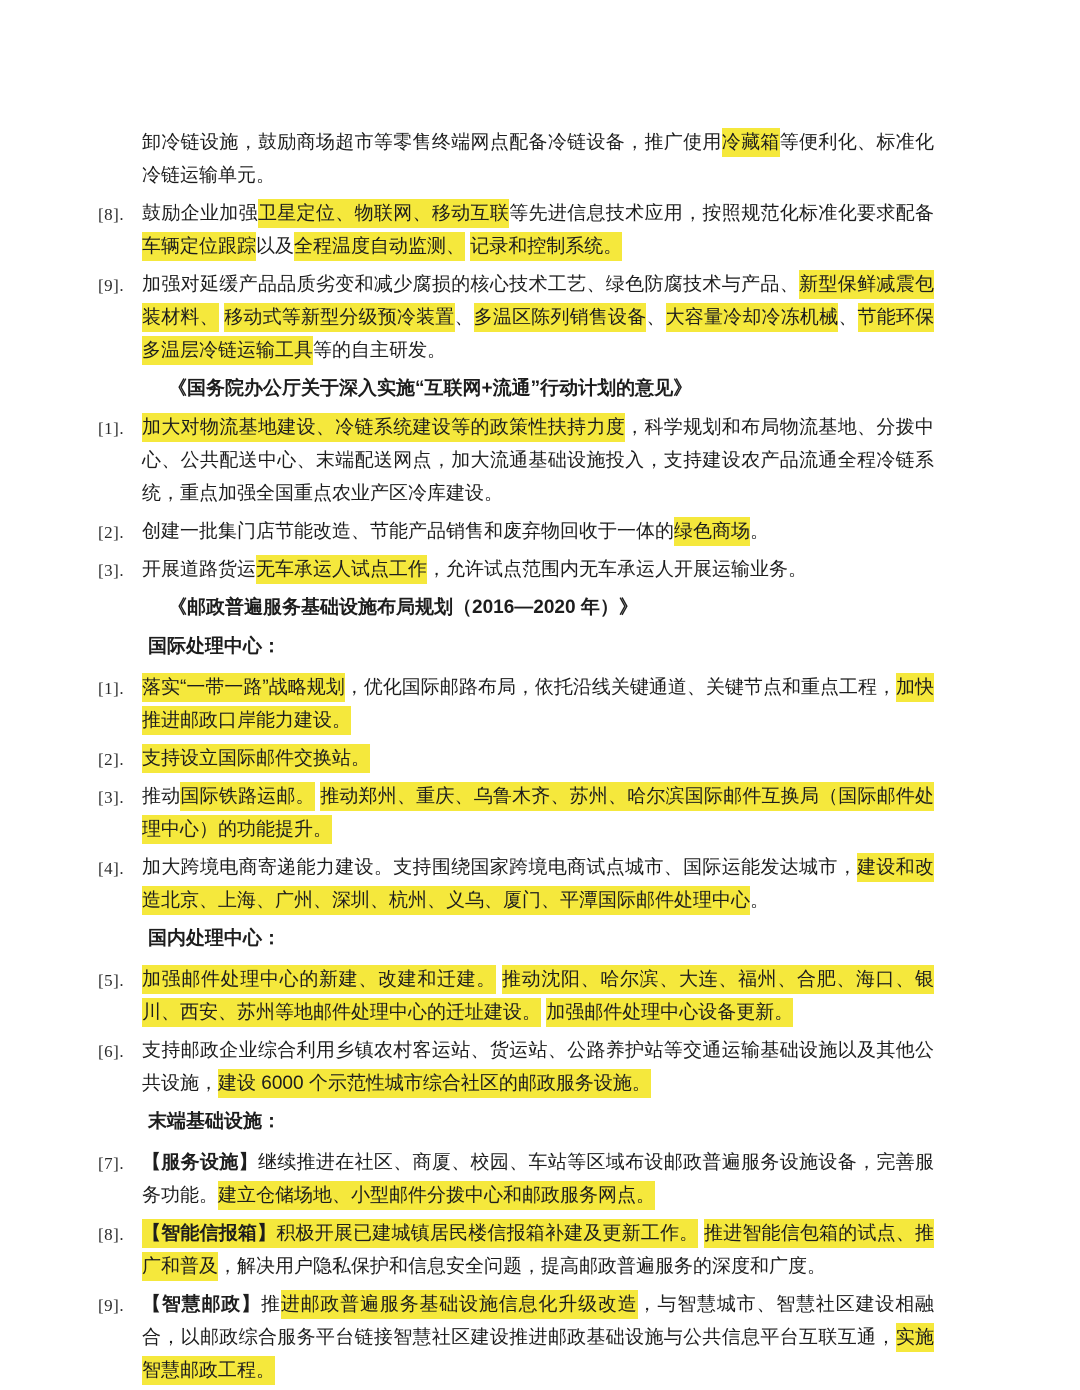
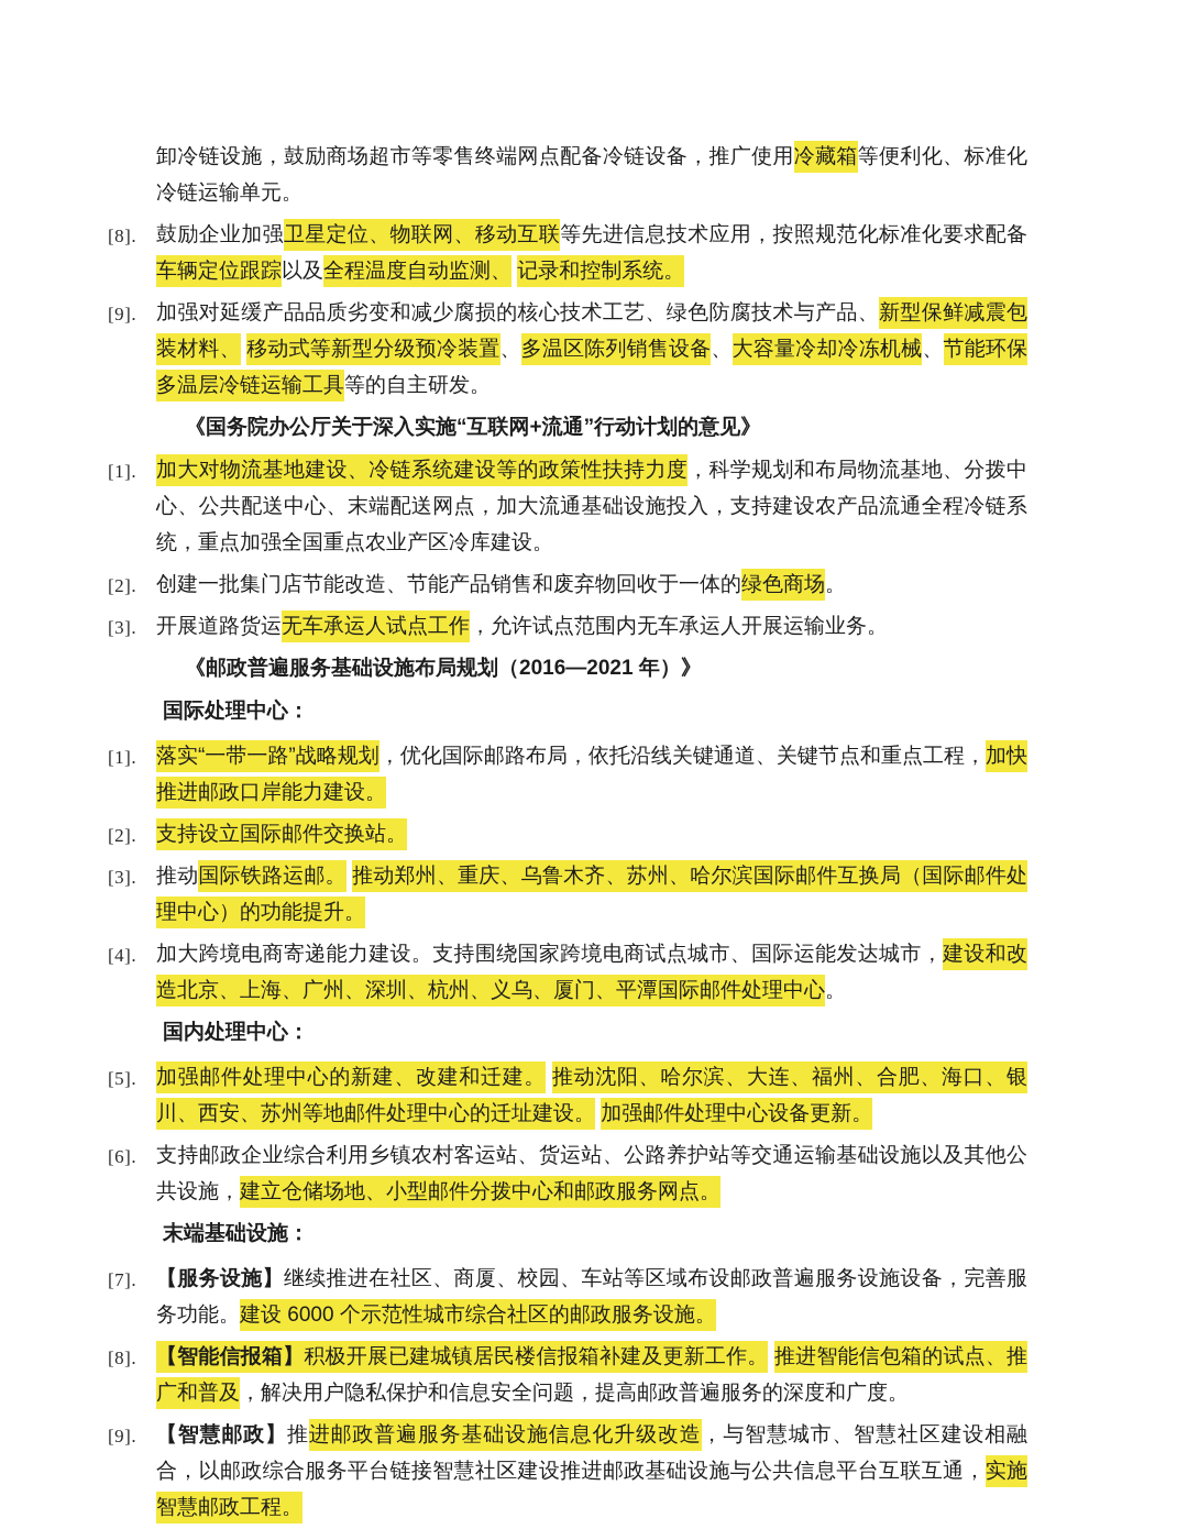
  卸冷链设施，鼓励商场超市等零售终端网点配备冷链设备，推广使用冷藏箱等便利化、标准化冷链运输单元。
  [8].
  鼓励企业加强卫星定位、物联网、移动互联等先进信息技术应用，按照规范化标准化要求配备车辆定位跟踪以及全程温度自动监测、 记录和控制系统。
  [9].
  加强对延缓产品品质劣变和减少腐损的核心技术工艺、绿色防腐技术与产品、新型保鲜减震包装材料、 移动式等新型分级预冷装置、多温区陈列销售设备、大容量冷却冷冻机械、节能环保多温层冷链运输工具等的自主研发。
  《国务院办公厅关于深入实施“互联网+流通”行动计划的意见》
  [1].
  加大对物流基地建设、冷链系统建设等的政策性扶持力度，科学规划和布局物流基地、分拨中心、公共配送中心、末端配送网点，加大流通基础设施投入，支持建设农产品流通全程冷链系统，重点加强全国重点农业产区冷库建设。
  [2].
  创建一批集门店节能改造、节能产品销售和废弃物回收于一体的绿色商场。
  [3].
  开展道路货运无车承运人试点工作，允许试点范围内无车承运人开展运输业务。
- 《邮政普遍服务基础设施布局规划（2016—2020 年）》
+ 《邮政普遍服务基础设施布局规划（2016—2021 年）》
  国际处理中心：
  [1].
  落实“一带一路”战略规划，优化国际邮路布局，依托沿线关键通道、关键节点和重点工程，加快推进邮政口岸能力建设。
  [2].
  支持设立国际邮件交换站。
  [3].
  推动国际铁路运邮。 推动郑州、重庆、乌鲁木齐、苏州、哈尔滨国际邮件互换局（国际邮件处理中心）的功能提升。
  [4].
  加大跨境电商寄递能力建设。支持围绕国家跨境电商试点城市、国际运能发达城市，建设和改造北京、上海、广州、深圳、杭州、义乌、厦门、平潭国际邮件处理中心。
  国内处理中心：
  [5].
  加强邮件处理中心的新建、改建和迁建。 推动沈阳、哈尔滨、大连、福州、合肥、海口、银川、西安、苏州等地邮件处理中心的迁址建设。 加强邮件处理中心设备更新。
  [6].
- 支持邮政企业综合利用乡镇农村客运站、货运站、公路养护站等交通运输基础设施以及其他公共设施，建设 6000 个示范性城市综合社区的邮政服务设施。
+ 支持邮政企业综合利用乡镇农村客运站、货运站、公路养护站等交通运输基础设施以及其他公共设施，建立仓储场地、小型邮件分拨中心和邮政服务网点。
  末端基础设施：
  [7].
- 【服务设施】继续推进在社区、商厦、校园、车站等区域布设邮政普遍服务设施设备，完善服务功能。建立仓储场地、小型邮件分拨中心和邮政服务网点。
+ 【服务设施】继续推进在社区、商厦、校园、车站等区域布设邮政普遍服务设施设备，完善服务功能。建设 6000 个示范性城市综合社区的邮政服务设施。
  [8].
  【智能信报箱】积极开展已建城镇居民楼信报箱补建及更新工作。 推进智能信包箱的试点、推广和普及，解决用户隐私保护和信息安全问题，提高邮政普遍服务的深度和广度。
  [9].
  【智慧邮政】推进邮政普遍服务基础设施信息化升级改造，与智慧城市、智慧社区建设相融合，以邮政综合服务平台链接智慧社区建设推进邮政基础设施与公共信息平台互联互通，实施智慧邮政工程。
